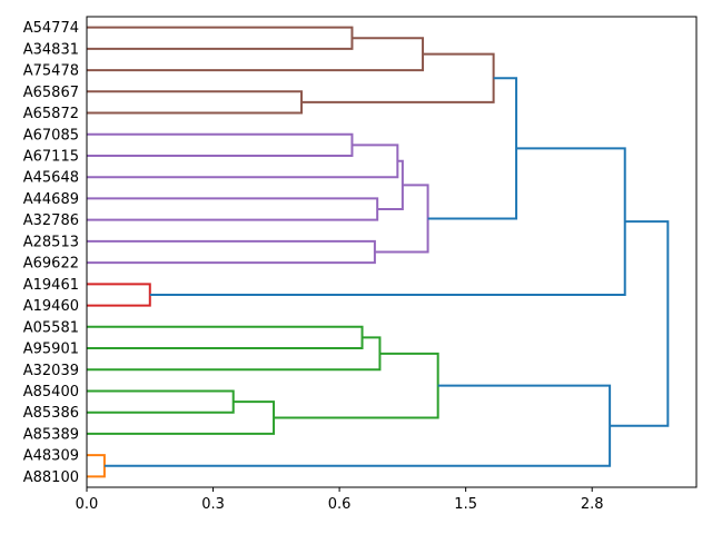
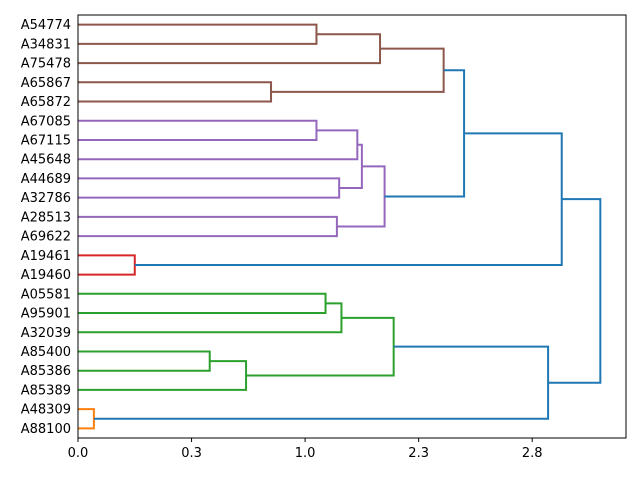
  0.0
  0.3
- 0.6
+ 1.0
- 1.5
+ 2.3
  2.8
  A54774
  A34831
  A75478
  A65867
  A65872
  A67085
  A67115
  A45648
  A44689
  A32786
  A28513
  A69622
  A19461
  A19460
  A05581
  A95901
  A32039
  A85400
  A85386
  A85389
  A48309
  A88100
